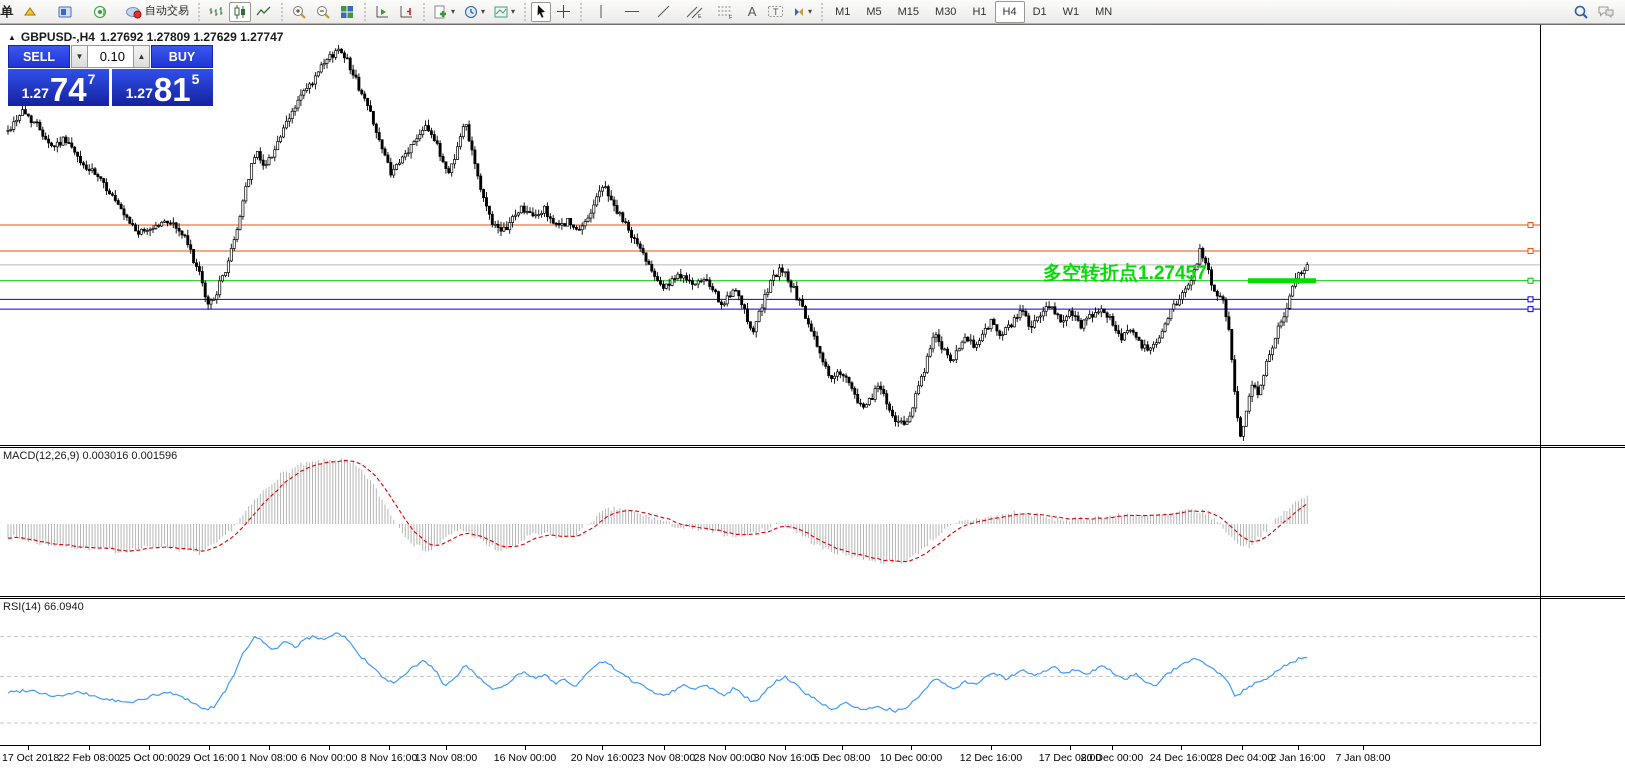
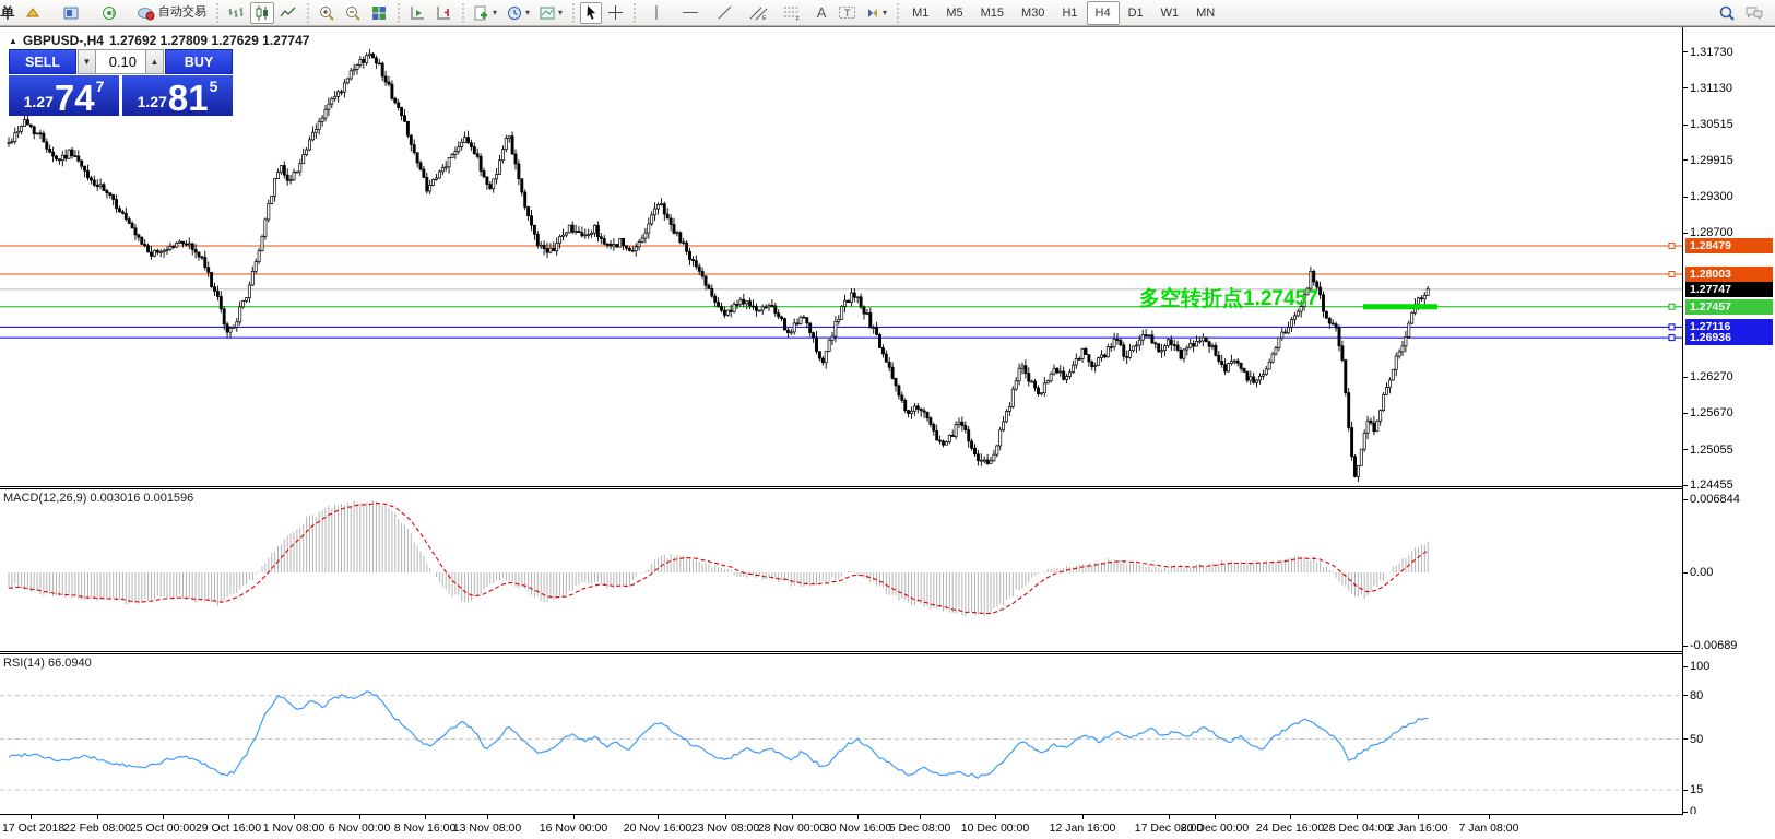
  单
  自动交易
  A
  T
  M1
  M5
  M15
  M30
  H1
  H4
  D1
  W1
  MN
  ▲
  GBPUSD-,H4
  1.27692 1.27809 1.27629 1.27747
  SELL
  ▼
  0.10
  ▲
  BUY
  1.27
  74
  7
  1.27
  81
  5
  多空转折点1.27457
  MACD(12,26,9) 0.003016 0.001596
  RSI(14) 66.0940
+ 1.31730
+ 1.31130
+ 1.30515
+ 1.29915
+ 1.29300
+ 1.28700
+ 1.26270
+ 1.25670
+ 1.25055
+ 1.24455
+ 0.006844
+ 0.00
+ -0.00689
+ 100
+ 80
+ 50
+ 15
+ 0
+ 1.28479
+ 1.28003
+ 1.27747
+ 1.27457
+ 1.27116
+ 1.26936
  17 Oct 2018
  22 Feb 08:00
  25 Oct 00:00
  29 Oct 16:00
  1 Nov 08:00
  6 Nov 00:00
  8 Nov 16:00
  13 Nov 08:00
  16 Nov 00:00
  20 Nov 16:00
  23 Nov 08:00
  28 Nov 00:00
  30 Nov 16:00
  5 Dec 08:00
  10 Dec 00:00
- 12 Dec 16:00
+ 12 Jan 16:00
  17 Dec 08:00
  20 Dec 00:00
  24 Dec 16:00
  28 Dec 04:00
  2 Jan 16:00
  7 Jan 08:00
